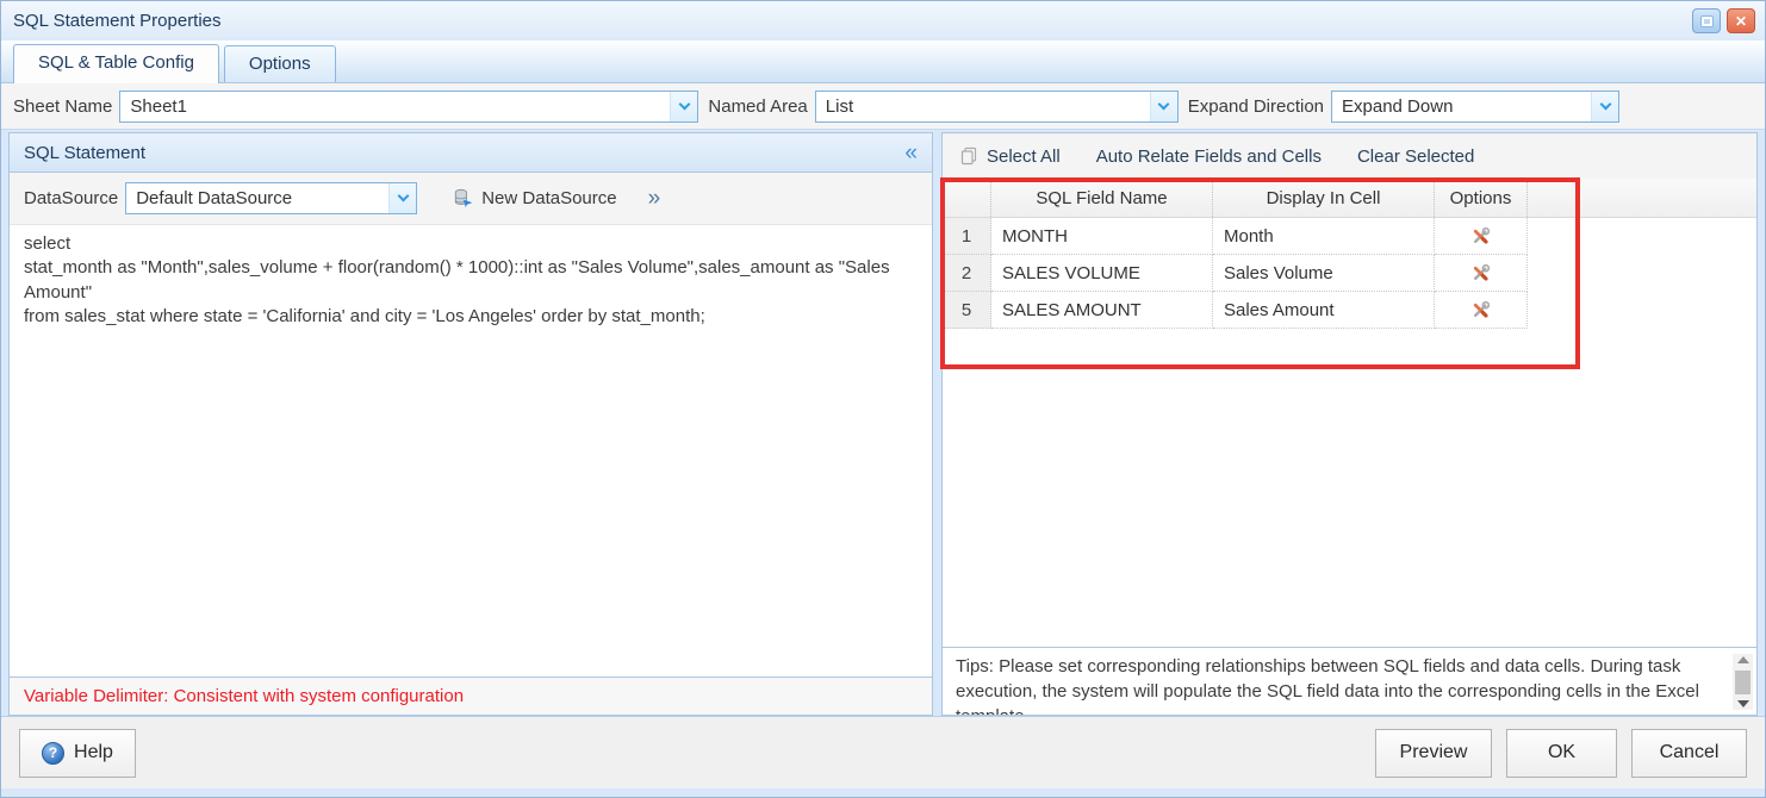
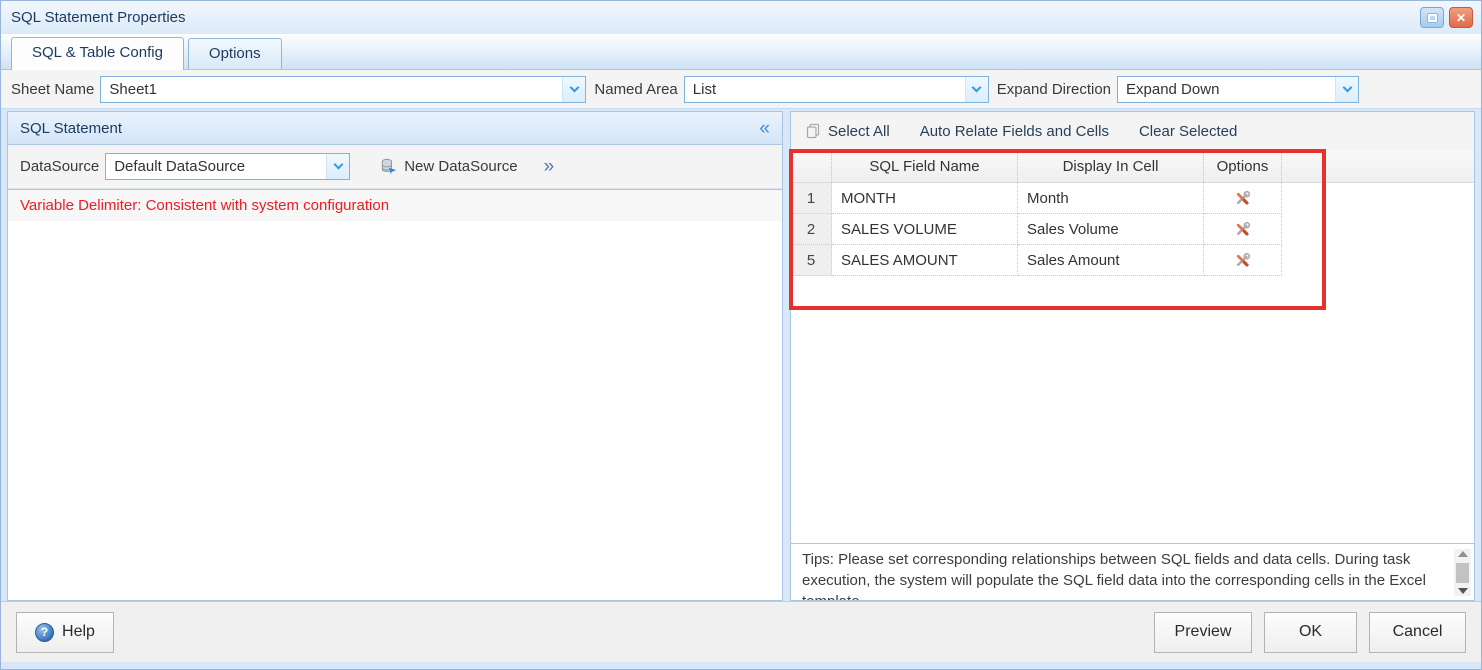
  SQL Statement Properties
  ✕
  SQL & Table Config
  Options
  Sheet Name
  Sheet1
  Named Area
  List
  Expand Direction
  Expand Down
  SQL Statement
  «
  DataSource
  Default DataSource
  New DataSource
  »
- select
- stat_month as "Month",sales_volume + floor(random() * 1000)::int as "Sales Volume",sales_amount as "Sales Amount"
- from sales_stat where state = 'California' and city = 'Los Angeles' order by stat_month;
  Variable Delimiter: Consistent with system configuration
  Select All
  Auto Relate Fields and Cells
  Clear Selected
  SQL Field Name
  Display In Cell
  Options
  1
  MONTH
  Month
  2
  SALES VOLUME
  Sales Volume
  5
  SALES AMOUNT
  Sales Amount
  Tips: Please set corresponding relationships between SQL fields and data cells. During task execution, the system will populate the SQL field data into the corresponding cells in the Excel
  ?
  Help
  Preview
  OK
  Cancel
